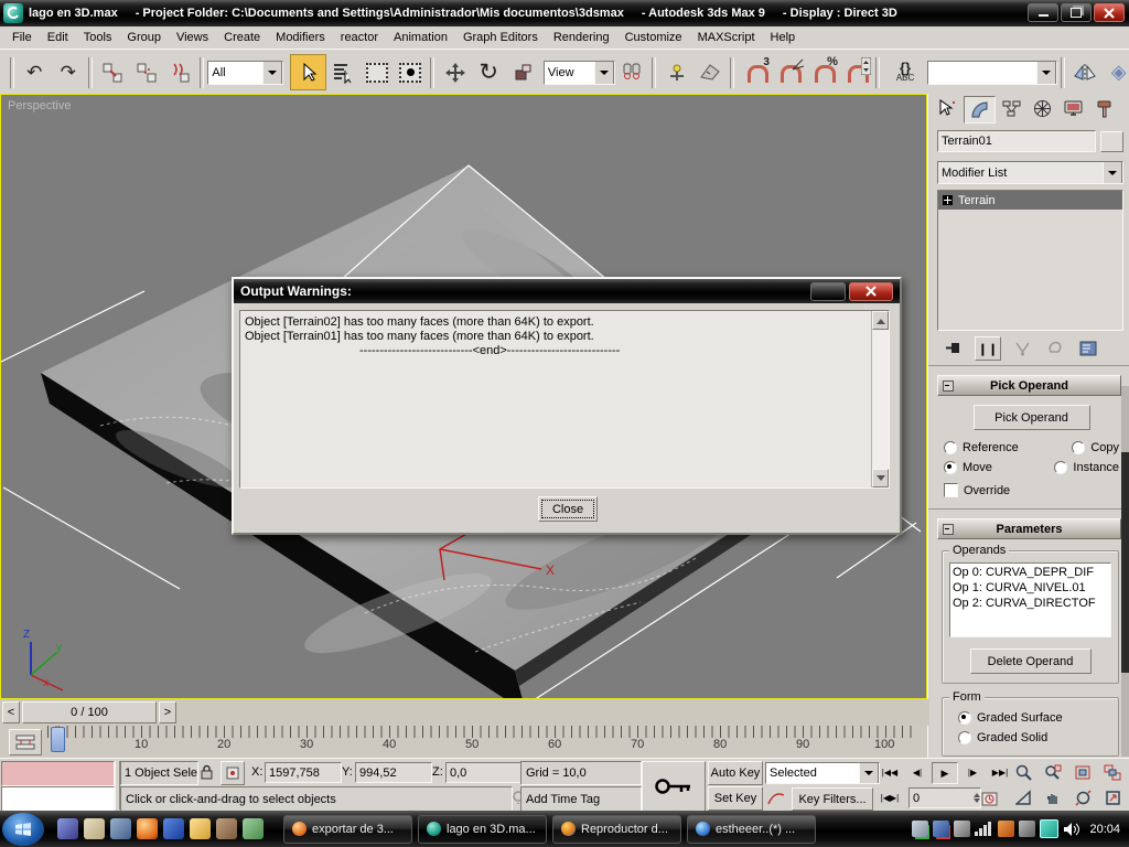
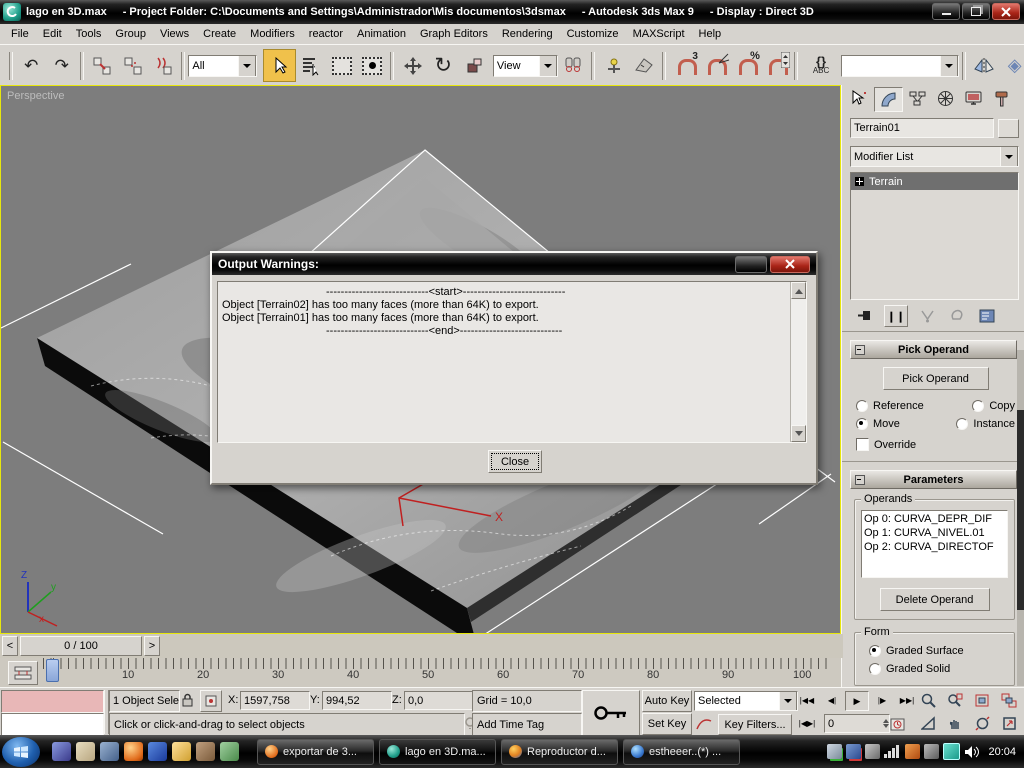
  lago en 3D.max
  - Project Folder: C:\Documents and Settings\Administrador\Mis documentos\3dsmax
  - Autodesk 3ds Max 9
  - Display : Direct 3D
  File
  Edit
  Tools
  Group
  Views
  Create
  Modifiers
  reactor
  Animation
  Graph Editors
  Rendering
  Customize
  MAXScript
  Help
  ↶
  ↷
  All
  ↻
  View
  3
  %
  {}
  ABC
  ◈
  Perspective
  X
  Z
  y
  x
  Output Warnings:
+ ----------------------------<start>----------------------------
  Object [Terrain02] has too many faces (more than 64K) to export.
  Object [Terrain01] has too many faces (more than 64K) to export.
  ----------------------------<end>----------------------------
  Close
  Terrain01
  Modifier List
  Terrain
  ❙❙
  Pick Operand
  Pick Operand
  Reference
  Copy
  Move
  Instance
  Override
  Parameters
  Operands
  Op 0: CURVA_DEPR_DIF
  Op 1: CURVA_NIVEL.01
  Op 2: CURVA_DIRECTOF
  Delete Operand
  Form
  Graded Surface
  Graded Solid
  <
  0 / 100
  >
  10
  20
  30
  40
  50
  60
  70
  80
  90
  100
  1 Object Sele
  X:
  1597,758
  Y:
  994,52
  Z:
  0,0
  Grid = 10,0
  Click or click-and-drag to select objects
  Add Time Tag
  Auto Key
  Set Key
  Selected
  Key Filters...
  |◀◀
  ◀|
  ▶
  |▶
  ▶▶|
  |◀▶|
  0
  exportar de 3...
  lago en 3D.ma...
  Reproductor d...
  estheeer..(*) ...
  20:04
